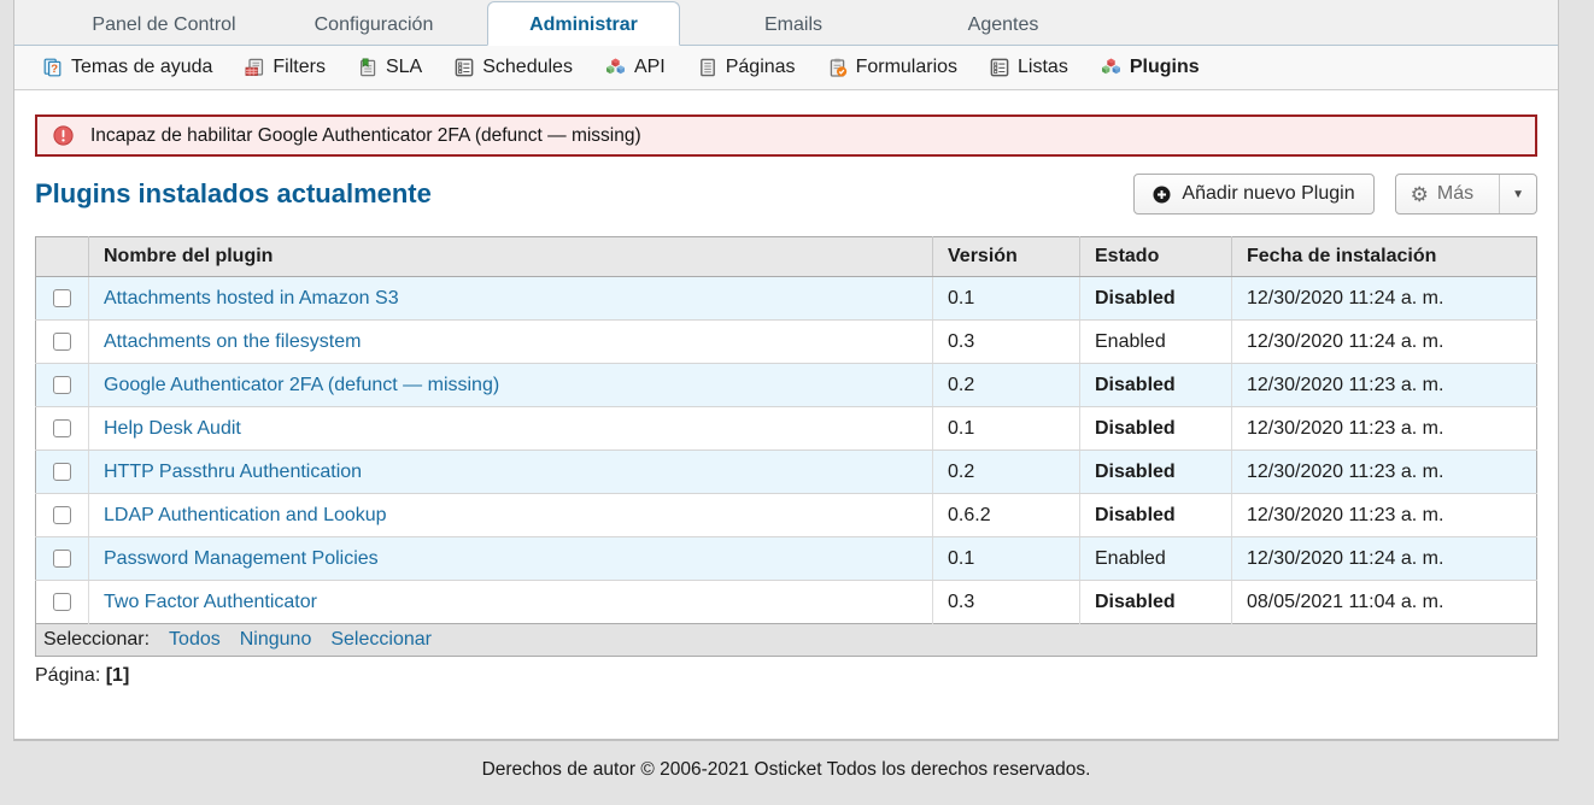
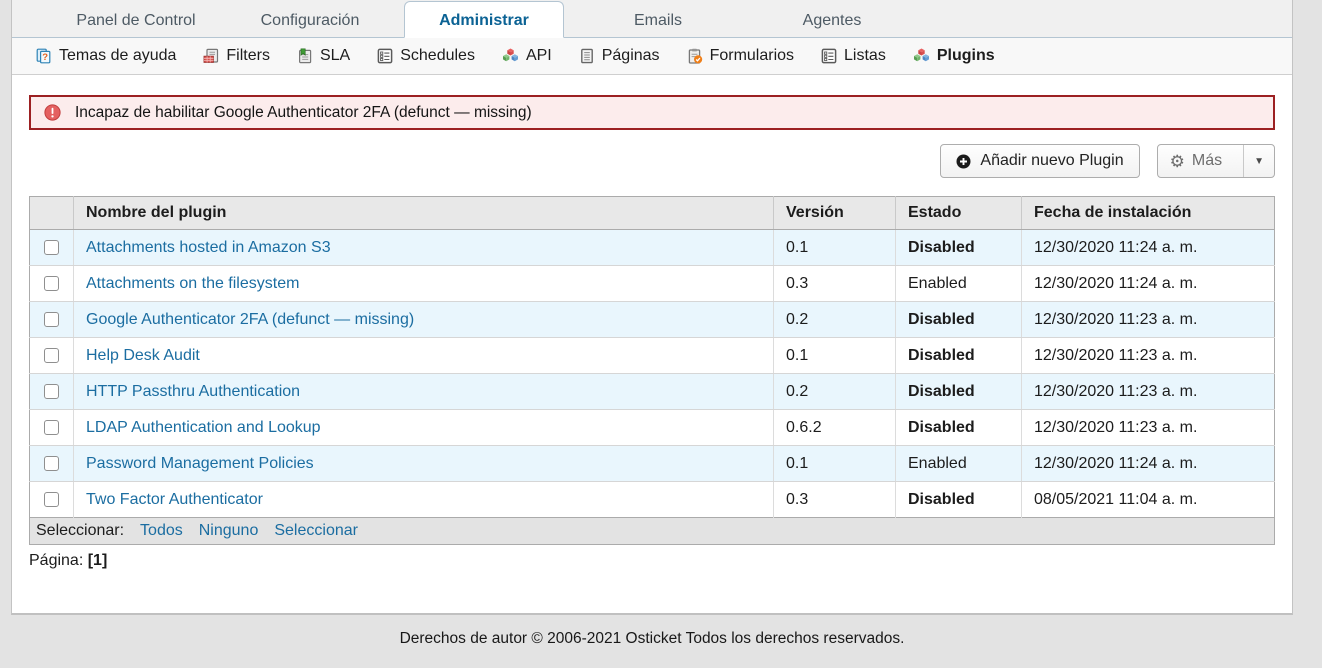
  Panel de Control
  Configuración
  Administrar
  Emails
  Agentes
  ?
  Temas de ayuda
  Filters
  SLA
  Schedules
  API
  Páginas
  Formularios
  Listas
  Plugins
  Incapaz de habilitar Google Authenticator 2FA (defunct — missing)
- Plugins instalados actualmente
  Añadir nuevo Plugin
  ⚙
  Más
  ▼
  	Nombre del plugin	Versión	Estado	Fecha de instalación
  	Attachments hosted in Amazon S3	0.1	Disabled	12/30/2020 11:24 a. m.
  	Attachments on the filesystem	0.3	Enabled	12/30/2020 11:24 a. m.
  	Google Authenticator 2FA (defunct — missing)	0.2	Disabled	12/30/2020 11:23 a. m.
  	Help Desk Audit	0.1	Disabled	12/30/2020 11:23 a. m.
  	HTTP Passthru Authentication	0.2	Disabled	12/30/2020 11:23 a. m.
  	LDAP Authentication and Lookup	0.6.2	Disabled	12/30/2020 11:23 a. m.
  	Password Management Policies	0.1	Enabled	12/30/2020 11:24 a. m.
  	Two Factor Authenticator	0.3	Disabled	08/05/2021 11:04 a. m.
  Seleccionar:
  Todos
  Ninguno
  Seleccionar
  Página: [1]
  Derechos de autor © 2006-2021 Osticket Todos los derechos reservados.
